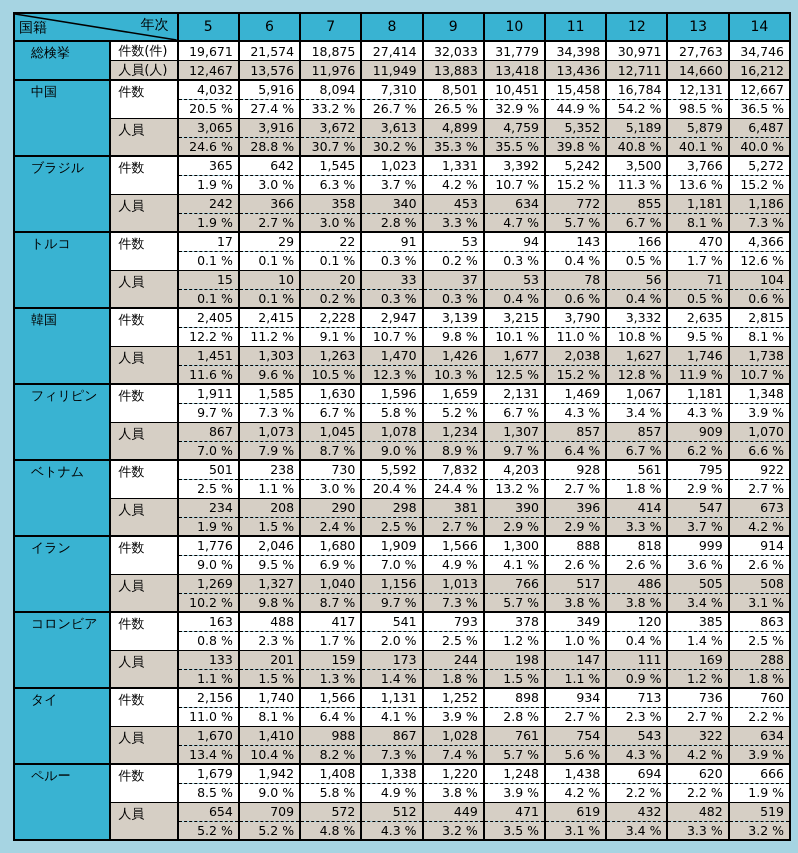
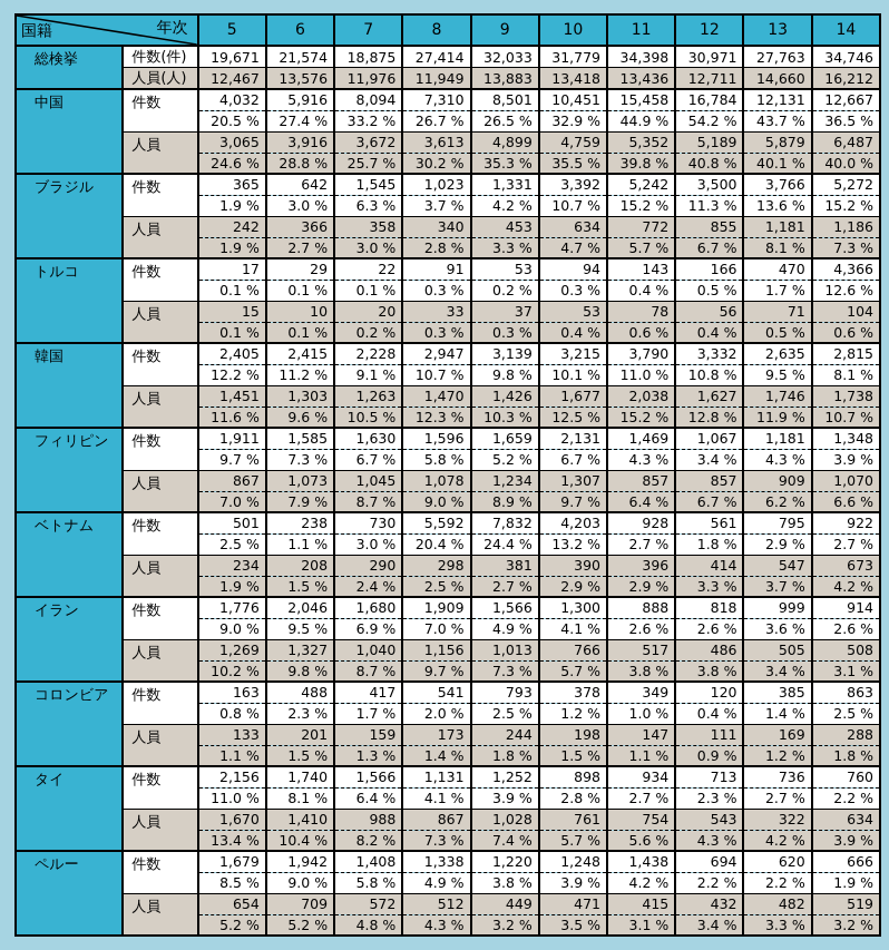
  年次 国籍	5	6	7	8	9	10	11	12	13	14
  総検挙	件数(件)	19,671	21,574	18,875	27,414	32,033	31,779	34,398	30,971	27,763	34,746
  人員(人)	12,467	13,576	11,976	11,949	13,883	13,418	13,436	12,711	14,660	16,212
  中国	件数	4,032	5,916	8,094	7,310	8,501	10,451	15,458	16,784	12,131	12,667
- 20.5 %	27.4 %	33.2 %	26.7 %	26.5 %	32.9 %	44.9 %	54.2 %	98.5 %	36.5 %
+ 20.5 %	27.4 %	33.2 %	26.7 %	26.5 %	32.9 %	44.9 %	54.2 %	43.7 %	36.5 %
  人員	3,065	3,916	3,672	3,613	4,899	4,759	5,352	5,189	5,879	6,487
- 24.6 %	28.8 %	30.7 %	30.2 %	35.3 %	35.5 %	39.8 %	40.8 %	40.1 %	40.0 %
+ 24.6 %	28.8 %	25.7 %	30.2 %	35.3 %	35.5 %	39.8 %	40.8 %	40.1 %	40.0 %
  ブラジル	件数	365	642	1,545	1,023	1,331	3,392	5,242	3,500	3,766	5,272
  1.9 %	3.0 %	6.3 %	3.7 %	4.2 %	10.7 %	15.2 %	11.3 %	13.6 %	15.2 %
  人員	242	366	358	340	453	634	772	855	1,181	1,186
  1.9 %	2.7 %	3.0 %	2.8 %	3.3 %	4.7 %	5.7 %	6.7 %	8.1 %	7.3 %
  トルコ	件数	17	29	22	91	53	94	143	166	470	4,366
  0.1 %	0.1 %	0.1 %	0.3 %	0.2 %	0.3 %	0.4 %	0.5 %	1.7 %	12.6 %
  人員	15	10	20	33	37	53	78	56	71	104
  0.1 %	0.1 %	0.2 %	0.3 %	0.3 %	0.4 %	0.6 %	0.4 %	0.5 %	0.6 %
  韓国	件数	2,405	2,415	2,228	2,947	3,139	3,215	3,790	3,332	2,635	2,815
  12.2 %	11.2 %	9.1 %	10.7 %	9.8 %	10.1 %	11.0 %	10.8 %	9.5 %	8.1 %
  人員	1,451	1,303	1,263	1,470	1,426	1,677	2,038	1,627	1,746	1,738
  11.6 %	9.6 %	10.5 %	12.3 %	10.3 %	12.5 %	15.2 %	12.8 %	11.9 %	10.7 %
  フィリピン	件数	1,911	1,585	1,630	1,596	1,659	2,131	1,469	1,067	1,181	1,348
  9.7 %	7.3 %	6.7 %	5.8 %	5.2 %	6.7 %	4.3 %	3.4 %	4.3 %	3.9 %
  人員	867	1,073	1,045	1,078	1,234	1,307	857	857	909	1,070
  7.0 %	7.9 %	8.7 %	9.0 %	8.9 %	9.7 %	6.4 %	6.7 %	6.2 %	6.6 %
  ベトナム	件数	501	238	730	5,592	7,832	4,203	928	561	795	922
  2.5 %	1.1 %	3.0 %	20.4 %	24.4 %	13.2 %	2.7 %	1.8 %	2.9 %	2.7 %
  人員	234	208	290	298	381	390	396	414	547	673
  1.9 %	1.5 %	2.4 %	2.5 %	2.7 %	2.9 %	2.9 %	3.3 %	3.7 %	4.2 %
  イラン	件数	1,776	2,046	1,680	1,909	1,566	1,300	888	818	999	914
  9.0 %	9.5 %	6.9 %	7.0 %	4.9 %	4.1 %	2.6 %	2.6 %	3.6 %	2.6 %
  人員	1,269	1,327	1,040	1,156	1,013	766	517	486	505	508
  10.2 %	9.8 %	8.7 %	9.7 %	7.3 %	5.7 %	3.8 %	3.8 %	3.4 %	3.1 %
  コロンビア	件数	163	488	417	541	793	378	349	120	385	863
  0.8 %	2.3 %	1.7 %	2.0 %	2.5 %	1.2 %	1.0 %	0.4 %	1.4 %	2.5 %
  人員	133	201	159	173	244	198	147	111	169	288
  1.1 %	1.5 %	1.3 %	1.4 %	1.8 %	1.5 %	1.1 %	0.9 %	1.2 %	1.8 %
  タイ	件数	2,156	1,740	1,566	1,131	1,252	898	934	713	736	760
  11.0 %	8.1 %	6.4 %	4.1 %	3.9 %	2.8 %	2.7 %	2.3 %	2.7 %	2.2 %
  人員	1,670	1,410	988	867	1,028	761	754	543	322	634
  13.4 %	10.4 %	8.2 %	7.3 %	7.4 %	5.7 %	5.6 %	4.3 %	4.2 %	3.9 %
  ペルー	件数	1,679	1,942	1,408	1,338	1,220	1,248	1,438	694	620	666
  8.5 %	9.0 %	5.8 %	4.9 %	3.8 %	3.9 %	4.2 %	2.2 %	2.2 %	1.9 %
- 人員	654	709	572	512	449	471	619	432	482	519
+ 人員	654	709	572	512	449	471	415	432	482	519
  5.2 %	5.2 %	4.8 %	4.3 %	3.2 %	3.5 %	3.1 %	3.4 %	3.3 %	3.2 %
